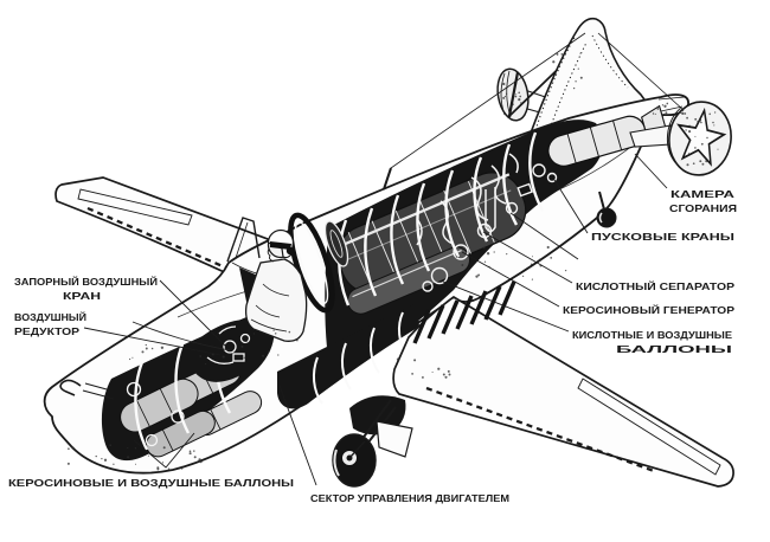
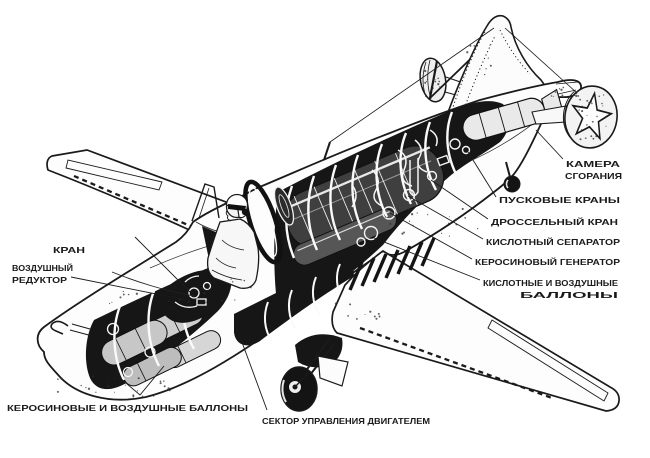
- ЗАПОРНЫЙ ВОЗДУШНЫЙ
  КРАН
  ВОЗДУШНЫЙ
  РЕДУКТОР
  КЕРОСИНОВЫЕ И ВОЗДУШНЫЕ БАЛЛОНЫ
  СЕКТОР УПРАВЛЕНИЯ ДВИГАТЕЛЕМ
  КАМЕРА
  СГОРАНИЯ
  ПУСКОВЫЕ КРАНЫ
+ ДРОССЕЛЬНЫЙ КРАН
  КИСЛОТНЫЙ СЕПАРАТОР
  КЕРОСИНОВЫЙ ГЕНЕРАТОР
  КИСЛОТНЫЕ И ВОЗДУШНЫЕ
  БАЛЛОНЫ
